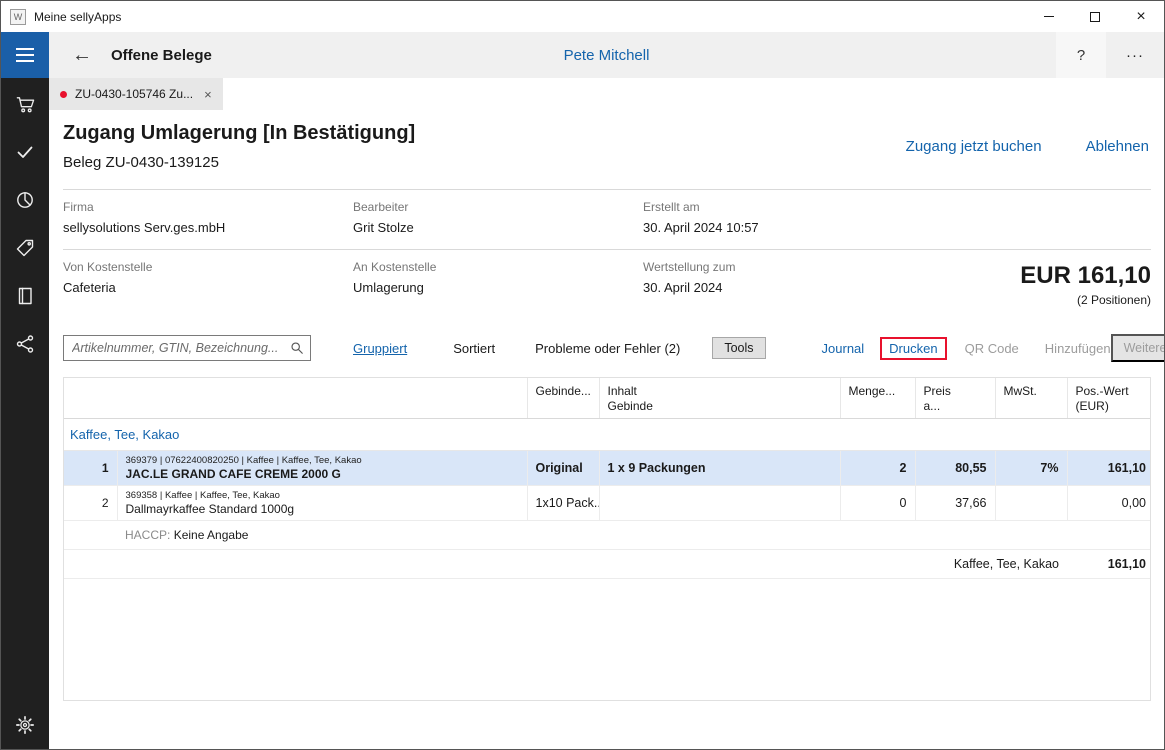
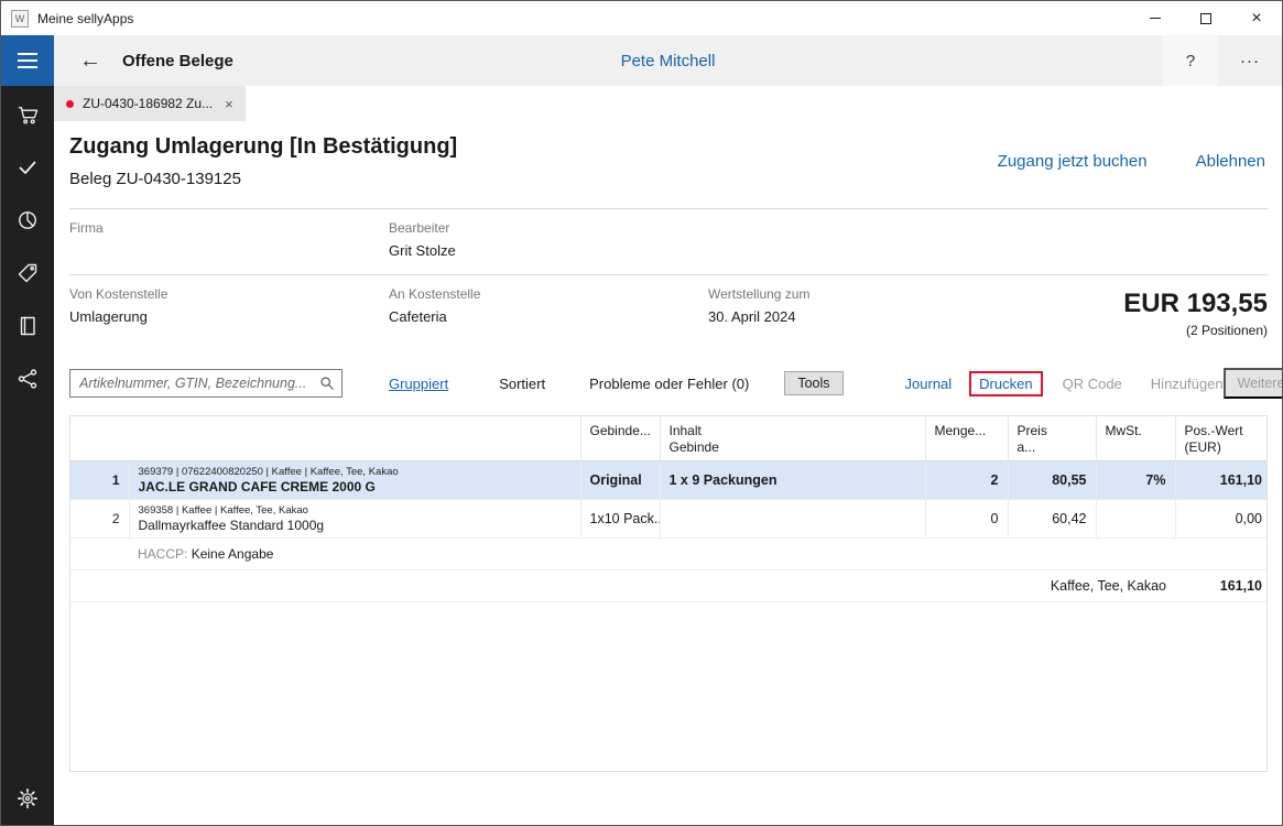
  W
  Meine sellyApps
  ×
  ←
  Offene Belege
  Pete Mitchell
  ?
  ···
- ZU-0430-105746 Zu...
+ ZU-0430-186982 Zu...
  ×
  Zugang Umlagerung [In Bestätigung]
  Beleg ZU-0430-139125
  Zugang jetzt buchen
  Ablehnen
  Firma
- sellysolutions Serv.ges.mbH
  Bearbeiter
  Grit Stolze
- Erstellt am
- 30. April 2024 10:57
  Von Kostenstelle
- Cafeteria
+ Umlagerung
  An Kostenstelle
- Umlagerung
+ Cafeteria
  Wertstellung zum
  30. April 2024
- EUR 161,10
+ EUR 193,55
  (2 Positionen)
  Artikelnummer, GTIN, Bezeichnung...
  Gruppiert
  Sortiert
- Probleme oder Fehler (2)
+ Probleme oder Fehler (0)
  Tools
  Journal
  Drucken
  QR Code
  Hinzufügen
  Weitere
  		Gebinde...	InhaltGebinde	Menge...	Preisa...	MwSt.	Pos.-Wert(EUR)
- Kaffee, Tee, Kakao
  1	369379 | 07622400820250 | Kaffee | Kaffee, Tee, Kakao JAC.LE GRAND CAFE CREME 2000 G	Original	1 x 9 Packungen	2	80,55	7%	161,10
- 2	369358 | Kaffee | Kaffee, Tee, Kakao Dallmayrkaffee Standard 1000g	1x10 Pack.		0	37,66		0,00
+ 2	369358 | Kaffee | Kaffee, Tee, Kakao Dallmayrkaffee Standard 1000g	1x10 Pack.		0	60,42		0,00
  	HACCP: Keine Angabe
  Kaffee, Tee, Kakao	161,10
